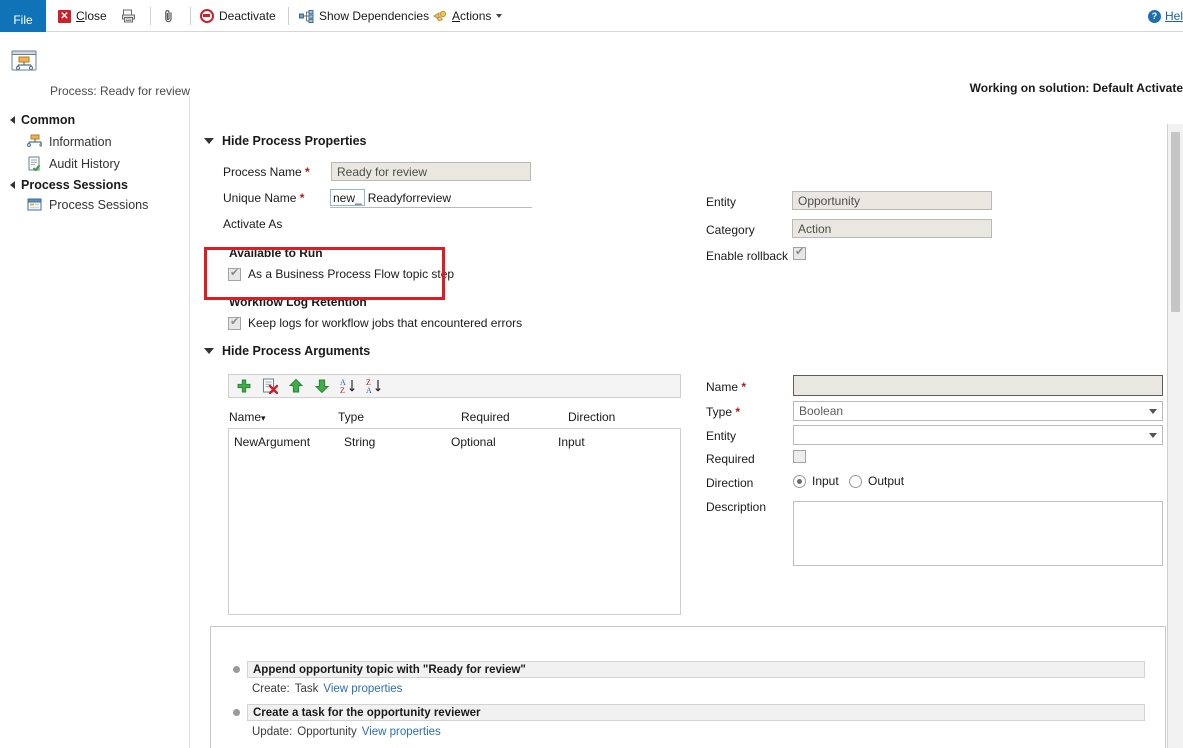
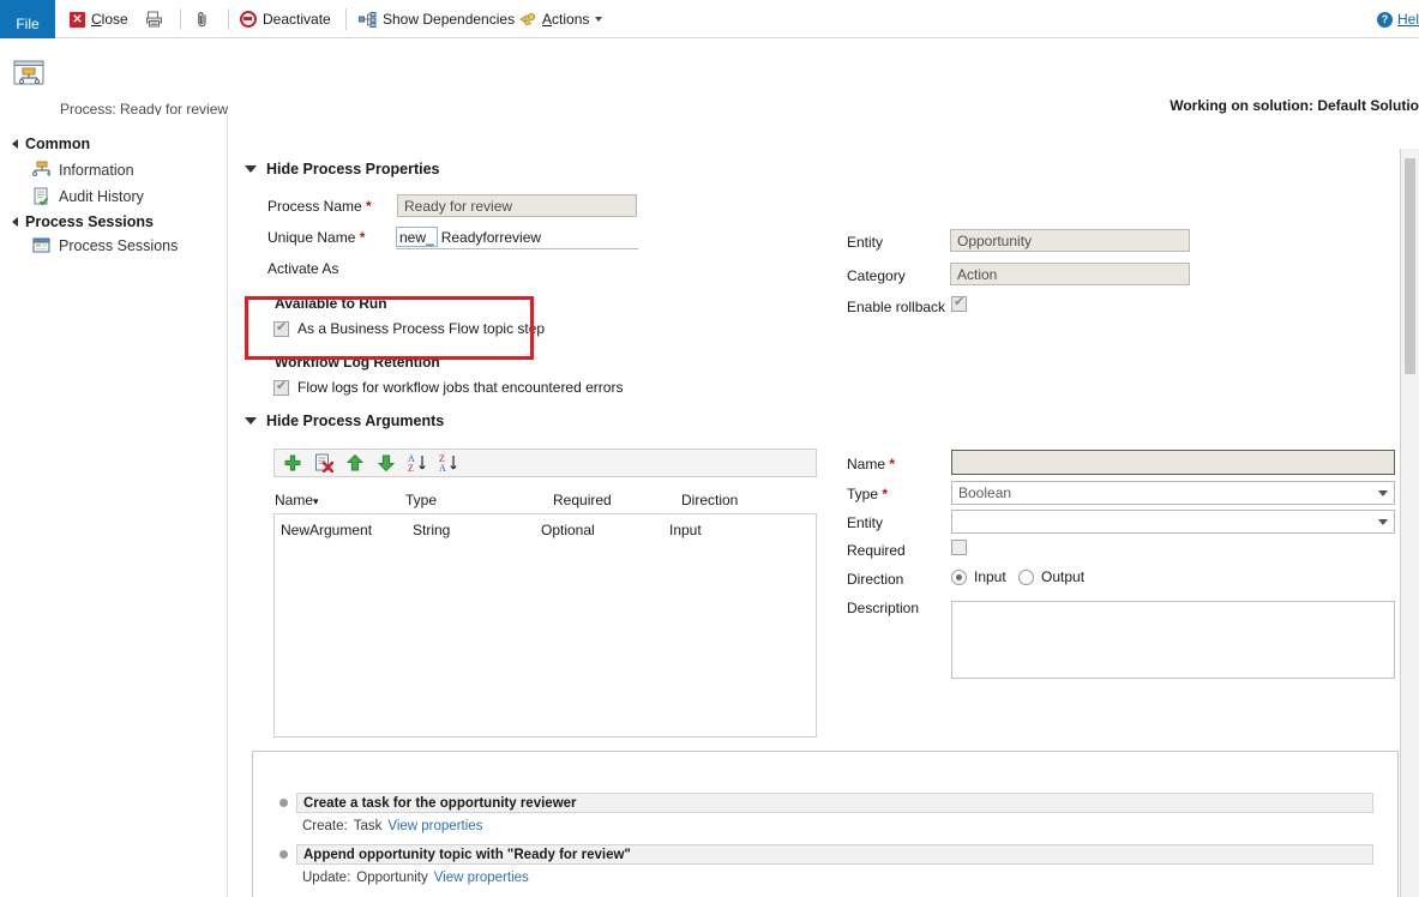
  File
  ✕
  Close
  Deactivate
  Show Dependencies
  Actions
  ?
  Hel
  Process: Ready for review
- Working on solution: Default Activate
+ Working on solution: Default Solutio
  Common
  Information
  Audit History
  Process Sessions
  Process Sessions
  Hide Process Properties
  Process Name *
  Ready for review
  Unique Name *
  new_
  Readyforreview
  Activate As
  Entity
  Opportunity
  Category
  Action
  Enable rollback
  Available to Run
  As a Business Process Flow topic step
  Workflow Log Retention
- Keep logs for workflow jobs that encountered errors
+ Flow logs for workflow jobs that encountered errors
  Hide Process Arguments
  Name▾
  Type
  Required
  Direction
  Name *
  Type *
  Boolean
  Entity
  Required
  Direction
  Input
  Output
  Description
  A
  Z
  Z
  A
  NewArgument
  String
  Optional
  Input
- Append opportunity topic with "Ready for review"
+ Create a task for the opportunity reviewer
  Create:
  Task
  View properties
- Create a task for the opportunity reviewer
+ Append opportunity topic with "Ready for review"
  Update:
  Opportunity
  View properties
